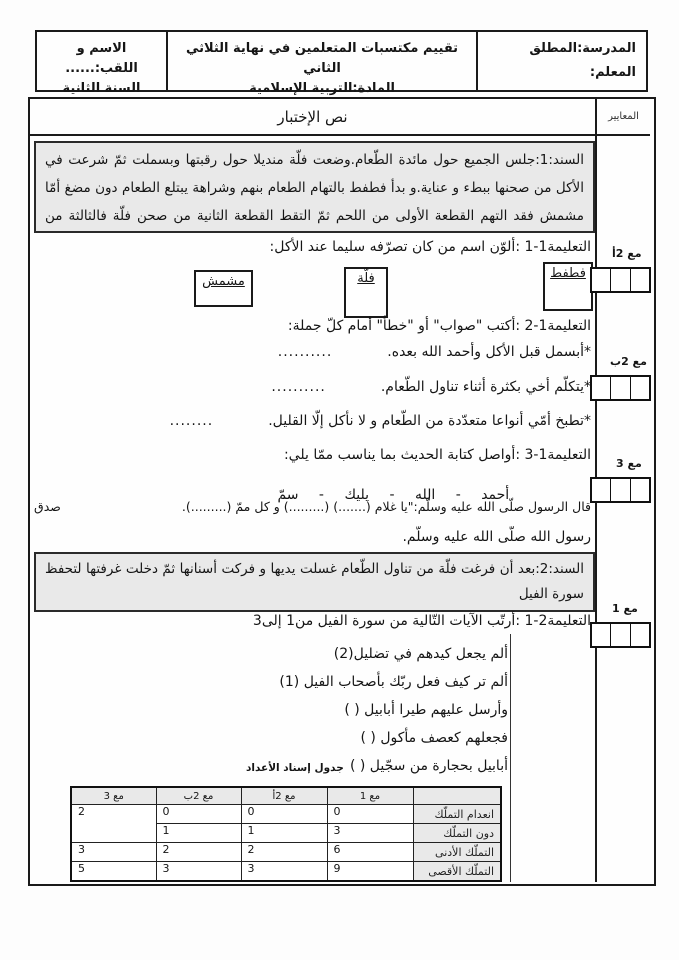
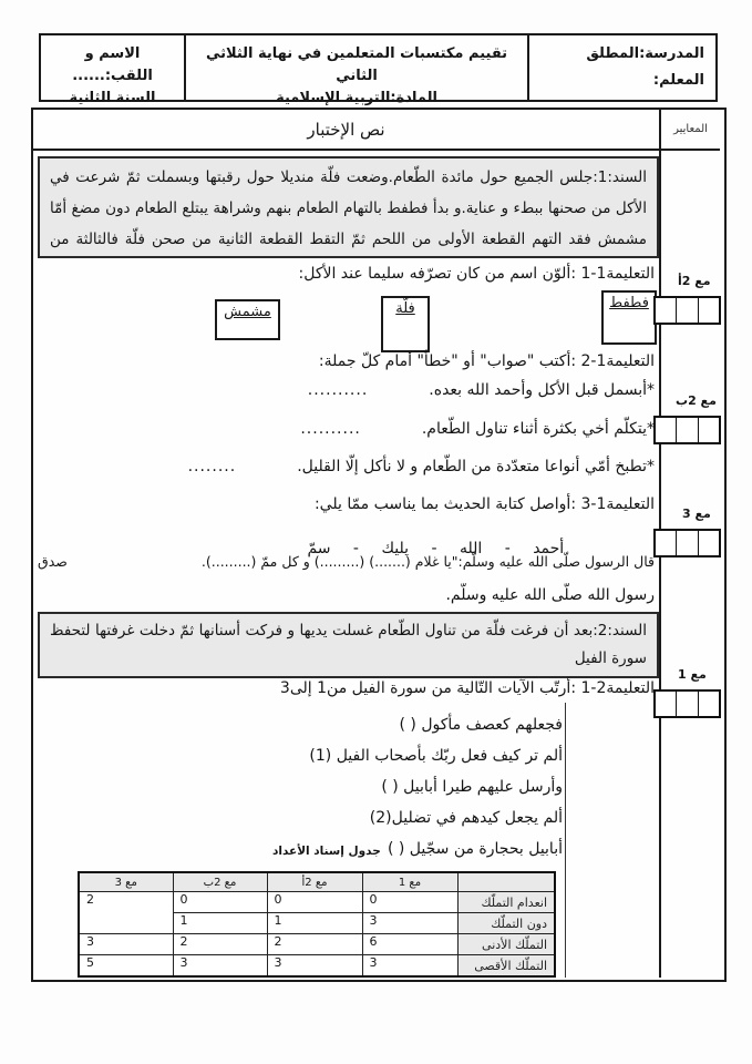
  المدرسة:المطلق
  المعلم:
  تقييم مكتسبات المتعلمين في نهاية الثلاثي الثاني
  المادة:التربية الإسلامية
  الاسم و اللقب:......
  السنة الثانية
  نص الإختبار
  المعايير
  السند:1:جلس الجميع حول مائدة الطّعام.وضعت فلّة منديلا حول رقبتها وبسملت ثمّ شرعت في الأكل من صحنها ببطء و عناية.و بدأ فطفط بالتهام الطعام بنهم وشراهة يبتلع الطعام دون مضغ أمّا مشمش فقد التهم القطعة الأولى من اللحم ثمّ التقط القطعة الثانية من صحن فلّة فالثالثة من
  التعليمة1-1 :ألوّن اسم من كان تصرّفه سليما عند الأكل:
  فطفط
  فلّة
  مشمش
  التعليمة1-2 :أكتب "صواب" أو "خطأ" أمام كلّ جملة:
  *أبسمل قبل الأكل وأحمد الله بعده.
  ..........
  *يتكلّم أخي بكثرة أثناء تناول الطّعام.
  ..........
  *تطبخ أمّي أنواعا متعدّدة من الطّعام و لا نأكل إلّا القليل.
  ........
  التعليمة1-3 :أواصل كتابة الحديث بما يناسب ممّا يلي:
  أحمد - الله - يليك - سمّ
  قال الرسول صلّى الله عليه وسلّم:"يا غلام (.......) (.........) و كل ممّ (.........).
  صدق
  رسول الله صلّى الله عليه وسلّم.
  السند:2:بعد أن فرغت فلّة من تناول الطّعام غسلت يديها و فركت أسنانها ثمّ دخلت غرفتها لتحفظ سورة الفيل
  التعليمة2-1 :أرتّب الآيات التّالية من سورة الفيل من1 إلى3
- ألم يجعل كيدهم في تضليل(2)
+ فجعلهم كعصف مأكول ( )
  ألم تر كيف فعل ربّك بأصحاب الفيل (1)
  وأرسل عليهم طيرا أبابيل ( )
- فجعلهم كعصف مأكول ( )
+ ألم يجعل كيدهم في تضليل(2)
  أبابيل بحجارة من سجّيل ( )
  جدول إسناد الأعداد
  	مع 1	مع 2أ	مع 2ب	مع 3
  انعدام التملّك	0	0	0	2
  دون التملّك	3	1	1
  التملّك الأدنى	6	2	2	3
- التملّك الأقصى	9	3	3	5
+ التملّك الأقصى	3	3	3	5
  مع 2أ
  مع 2ب
  مع 3
  مع 1
